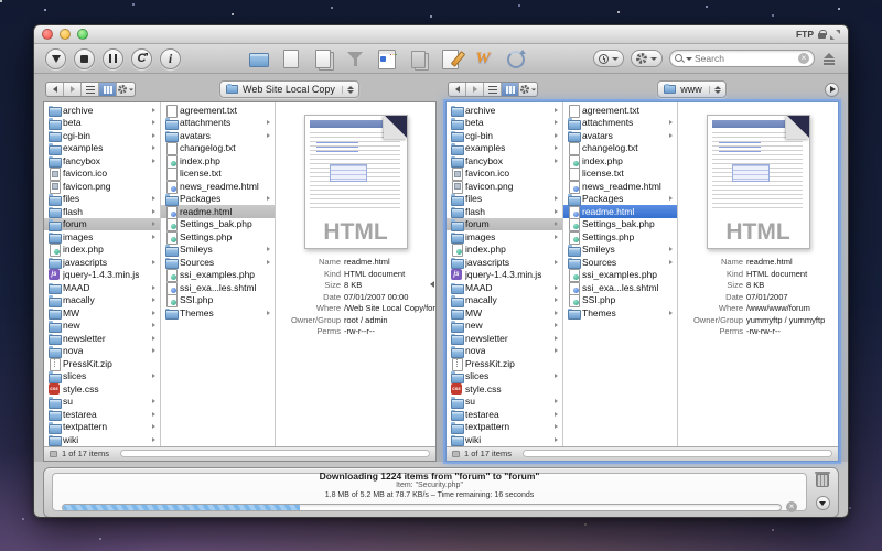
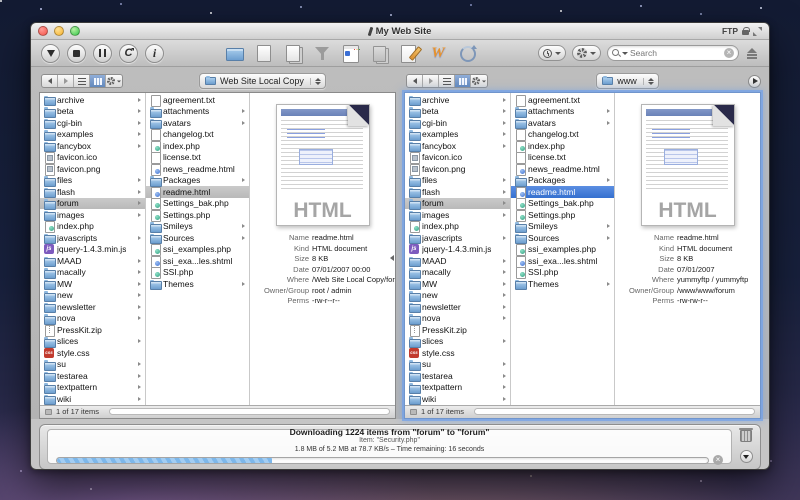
+ My Web Site
  FTP
  C
  i
  W
  Search
  ×
  Web Site Local Copy
  archive
  beta
  cgi-bin
  examples
  fancybox
  favicon.ico
  favicon.png
  files
  flash
  forum
  images
  index.php
  javascripts
  jquery-1.4.3.min.js
  MAAD
  macally
  MW
  new
  newsletter
  nova
  PressKit.zip
  slices
  style.css
  su
  testarea
  textpattern
  wiki
  agreement.txt
  attachments
  avatars
  changelog.txt
  index.php
  license.txt
  news_readme.html
  Packages
  readme.html
  Settings_bak.php
  Settings.php
  Smileys
  Sources
  ssi_examples.php
  ssi_exa...les.shtml
  SSI.php
  Themes
  HTML
  Name
  readme.html
  Kind
  HTML document
  Size
  8 KB
  Date
  07/01/2007 00:00
  Where
  /Web Site Local Copy/for
  Owner/Group
  root / admin
  Perms
  -rw-r--r--
  1 of 17 items
  www
  archive
  beta
  cgi-bin
  examples
  fancybox
  favicon.ico
  favicon.png
  files
  flash
  forum
  images
  index.php
  javascripts
  jquery-1.4.3.min.js
  MAAD
  macally
  MW
  new
  newsletter
  nova
  PressKit.zip
  slices
  style.css
  su
  testarea
  textpattern
  wiki
  agreement.txt
  attachments
  avatars
  changelog.txt
  index.php
  license.txt
  news_readme.html
  Packages
  readme.html
  Settings_bak.php
  Settings.php
  Smileys
  Sources
  ssi_examples.php
  ssi_exa...les.shtml
  SSI.php
  Themes
  HTML
  Name
  readme.html
  Kind
  HTML document
  Size
  8 KB
  Date
  07/01/2007
  Where
- /www/www/forum
+ yummyftp / yummyftp
  Owner/Group
- yummyftp / yummyftp
+ /www/www/forum
  Perms
  -rw-rw-r--
  1 of 17 items
  Downloading 1224 items from "forum" to "forum"
  ×
